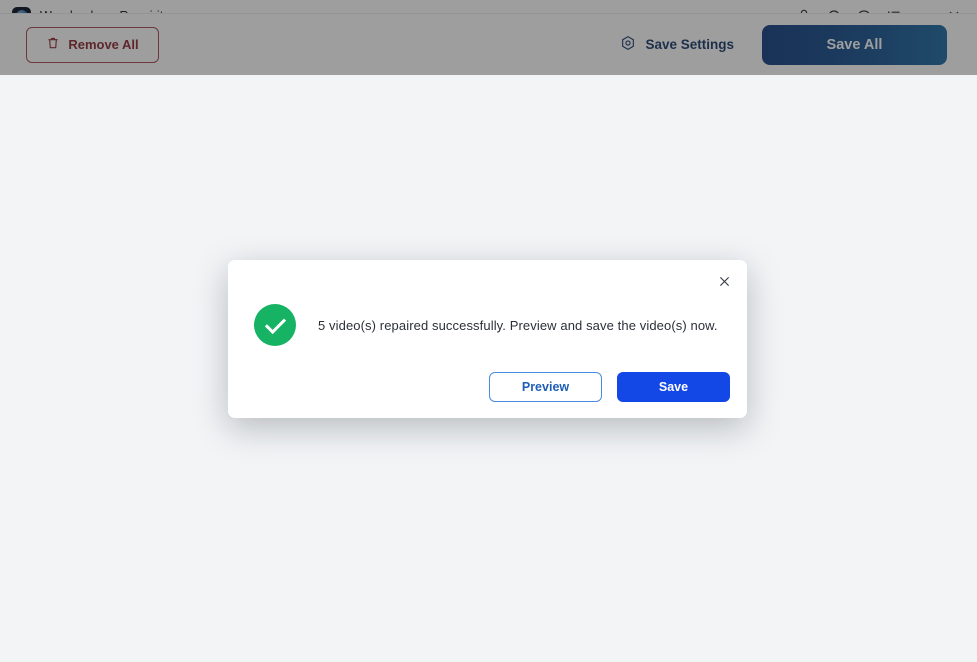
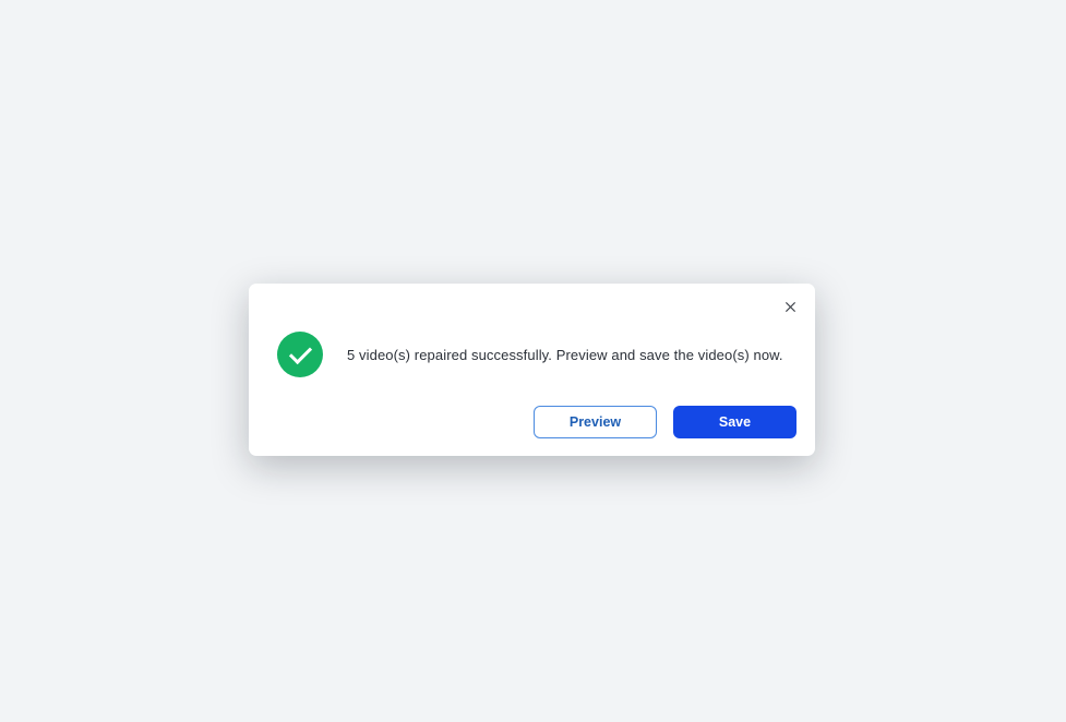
- Remove All
- Save Settings
- Save All
  5 video(s) repaired successfully. Preview and save the video(s) now.
  Preview
  Save
